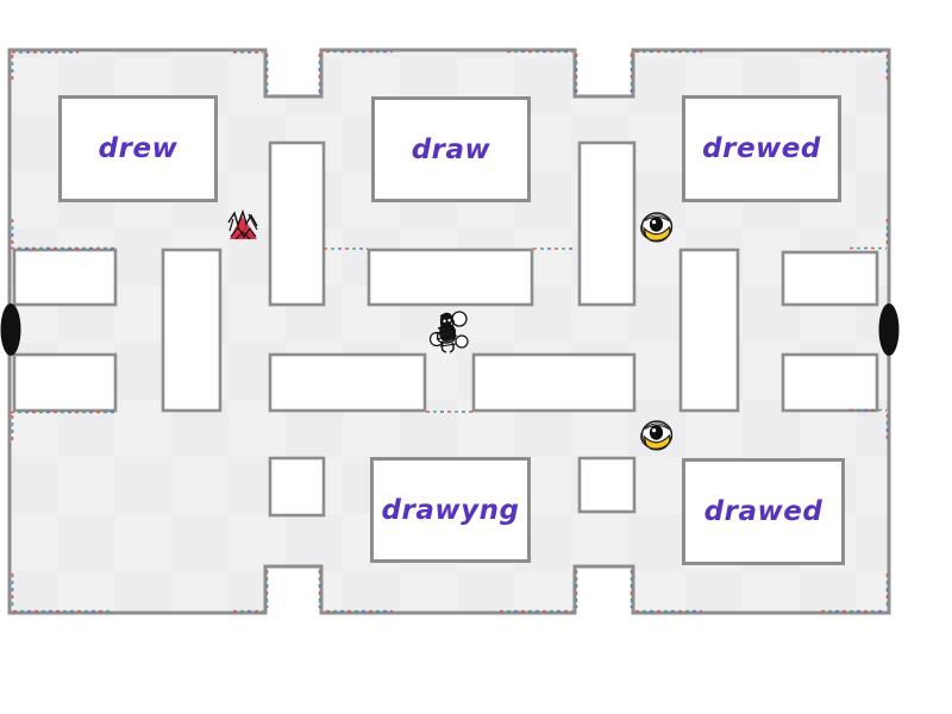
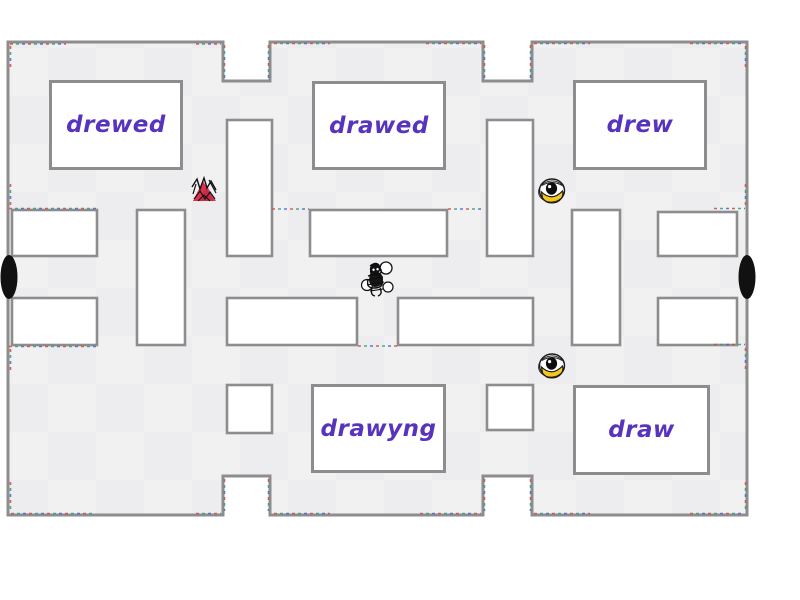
- drew
+ drewed
- draw
+ drawed
- drewed
+ drew
  drawyng
- drawed
+ draw
